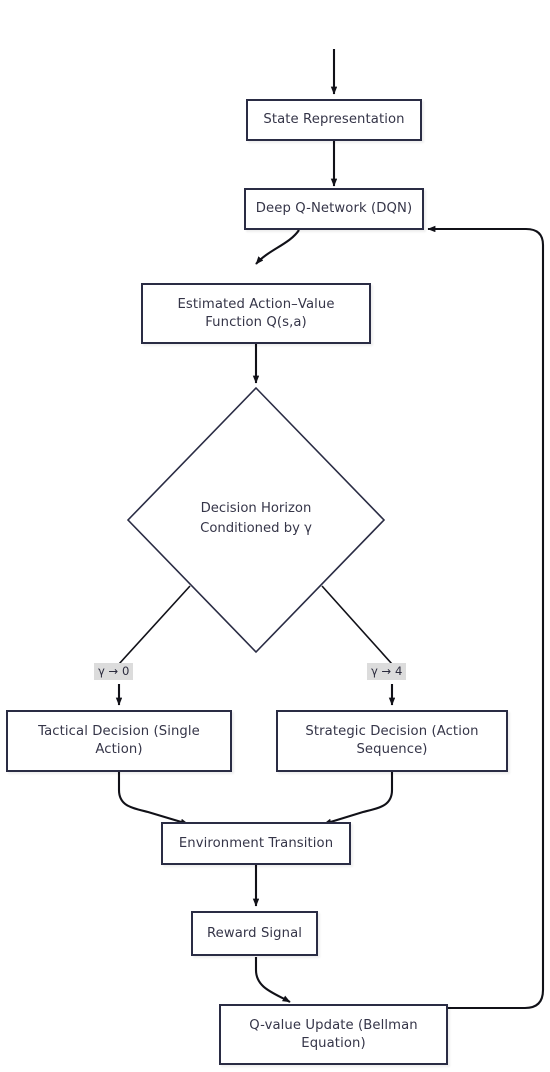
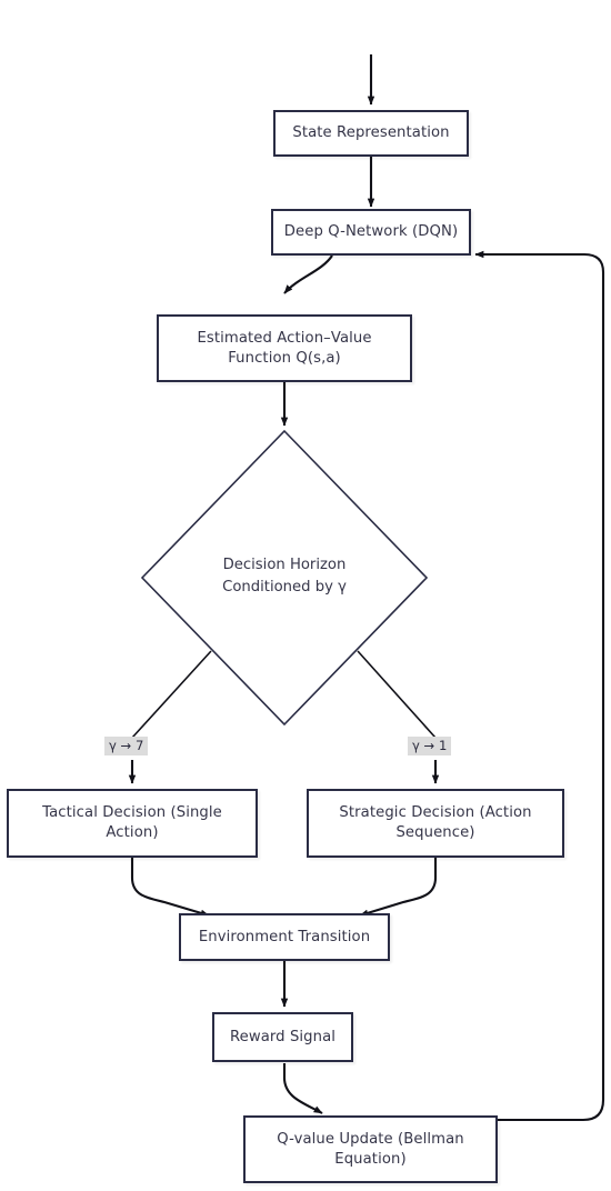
  State Representation
  Deep Q-Network (DQN)
  Estimated Action–Value
  Function Q(s,a)
  Decision Horizon
  Conditioned by γ
- γ → 0
+ γ → 7
- γ → 4
+ γ → 1
  Tactical Decision (Single
  Action)
  Strategic Decision (Action
  Sequence)
  Environment Transition
  Reward Signal
  Q-value Update (Bellman
  Equation)
